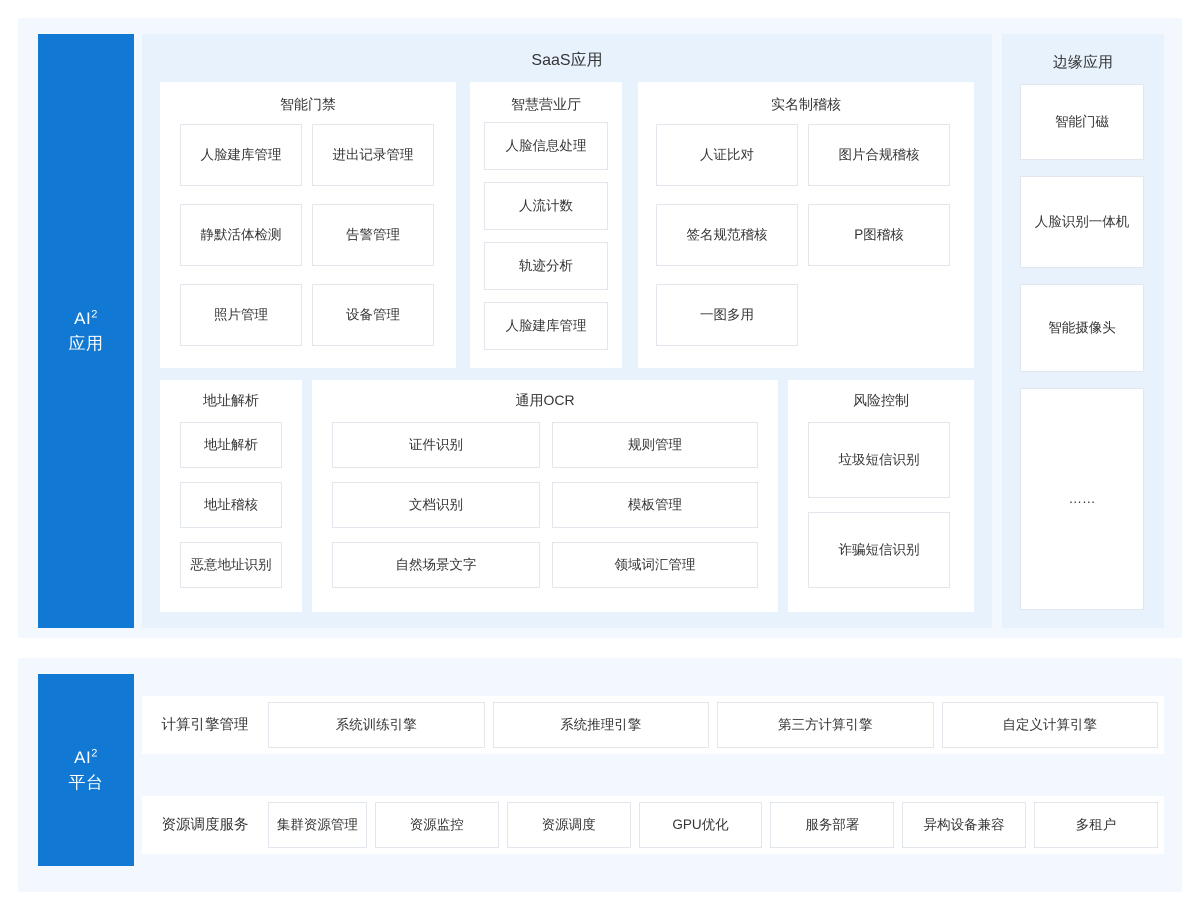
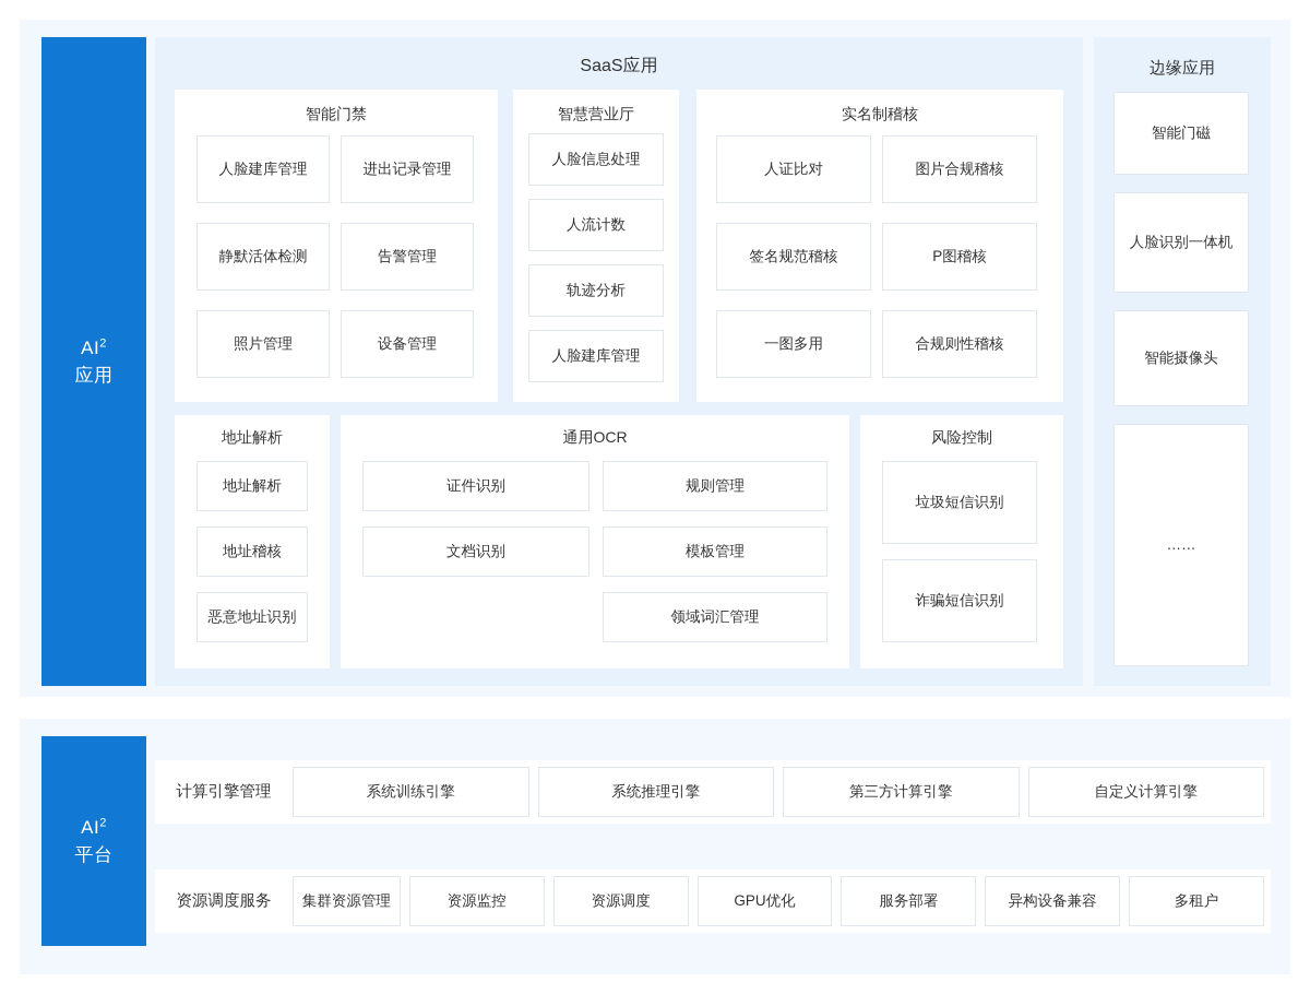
  AI2
  应用
  SaaS应用
  智能门禁
  人脸建库管理
  进出记录管理
  静默活体检测
  告警管理
  照片管理
  设备管理
  智慧营业厅
  人脸信息处理
  人流计数
  轨迹分析
  人脸建库管理
  实名制稽核
  人证比对
  图片合规稽核
  签名规范稽核
  P图稽核
  一图多用
+ 合规则性稽核
  地址解析
  地址解析
  地址稽核
  恶意地址识别
  通用OCR
  证件识别
  规则管理
  文档识别
  模板管理
- 自然场景文字
  领域词汇管理
  风险控制
  垃圾短信识别
  诈骗短信识别
  边缘应用
  智能门磁
  人脸识别一体机
  智能摄像头
  ……
  AI2
  平台
  计算引擎管理
  系统训练引擎
  系统推理引擎
  第三方计算引擎
  自定义计算引擎
  资源调度服务
  集群资源管理
  资源监控
  资源调度
  GPU优化
  服务部署
  异构设备兼容
  多租户
